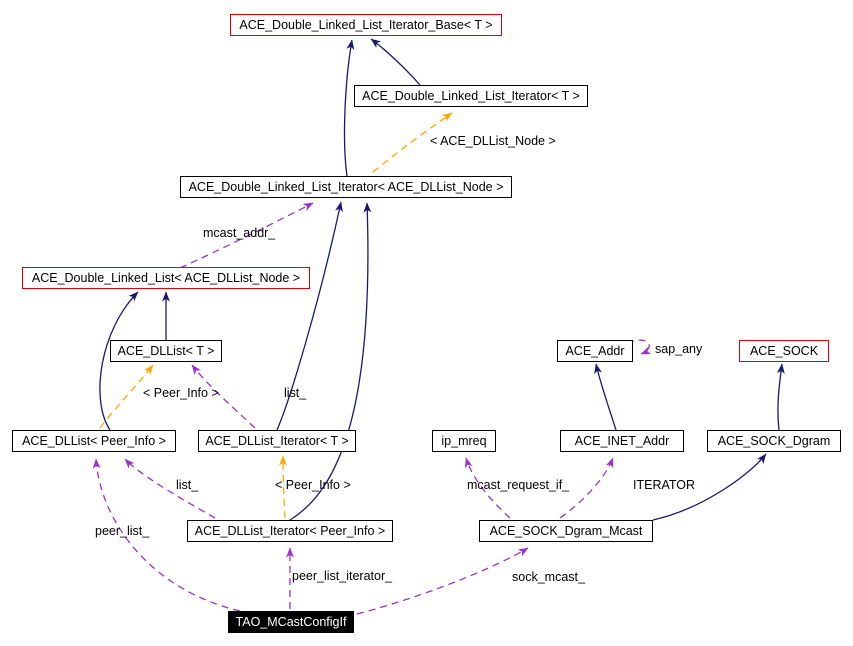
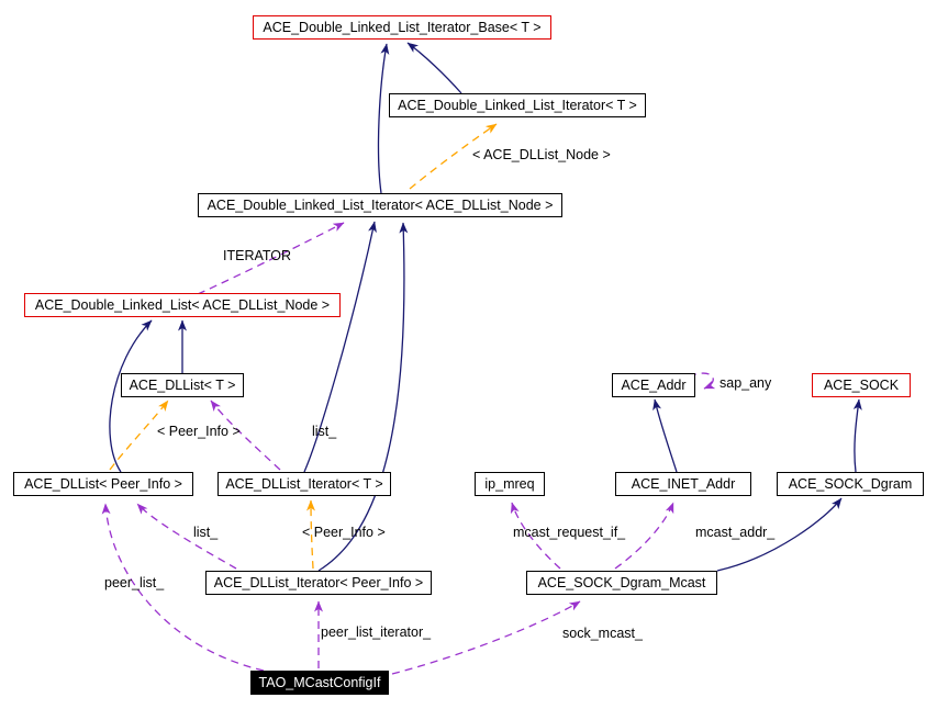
  ACE_Double_Linked_List_Iterator_Base< T >
  ACE_Double_Linked_List_Iterator< T >
  ACE_Double_Linked_List_Iterator< ACE_DLList_Node >
  ACE_Double_Linked_List< ACE_DLList_Node >
  ACE_DLList< T >
  ACE_DLList< Peer_Info >
  ACE_DLList_Iterator< T >
  ip_mreq
  ACE_INET_Addr
  ACE_SOCK_Dgram
  ACE_Addr
  ACE_SOCK
  ACE_DLList_Iterator< Peer_Info >
  ACE_SOCK_Dgram_Mcast
  TAO_MCastConfigIf
  < ACE_DLList_Node >
- mcast_addr_
+ ITERATOR
  < Peer_Info >
  list_
  sap_any
  list_
  < Peer_Info >
  mcast_request_if_
- ITERATOR
+ mcast_addr_
  peer_list_
  peer_list_iterator_
  sock_mcast_
